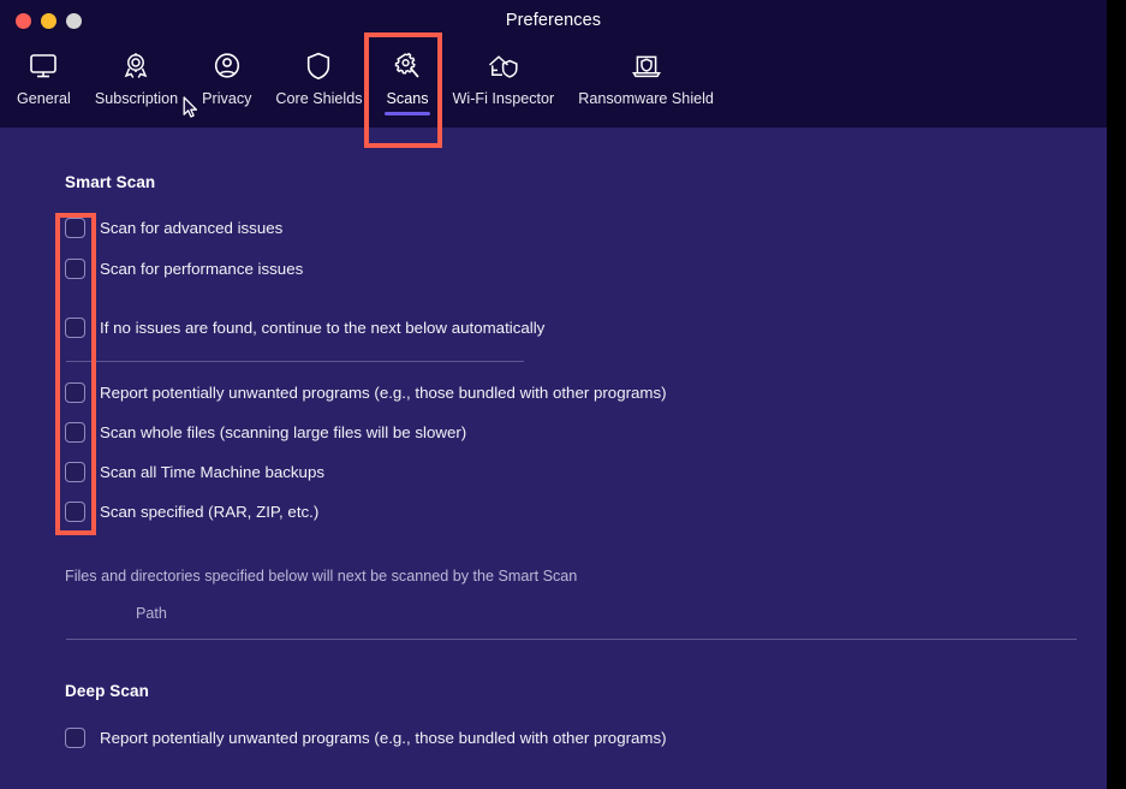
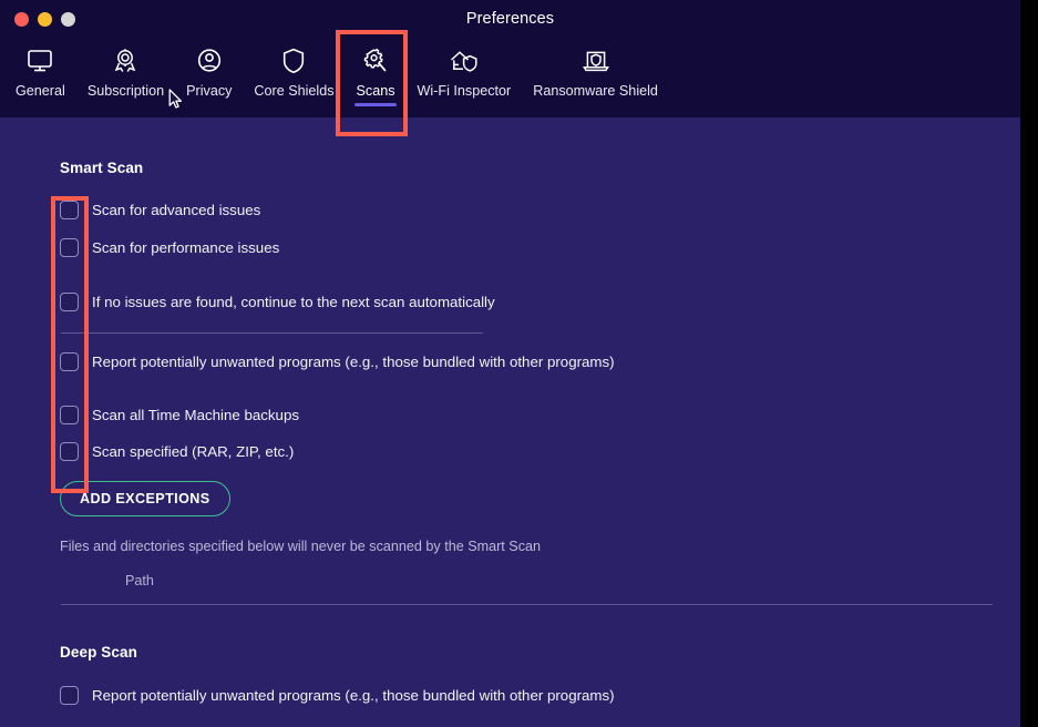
  Preferences
  General
  Subscription
  Privacy
  Core Shields
  Scans
  Wi-Fi Inspector
  Ransomware Shield
  Smart Scan
  Scan for advanced issues
  Scan for performance issues
- If no issues are found, continue to the next below automatically
+ If no issues are found, continue to the next scan automatically
  Report potentially unwanted programs (e.g., those bundled with other programs)
- Scan whole files (scanning large files will be slower)
  Scan all Time Machine backups
  Scan specified (RAR, ZIP, etc.)
+ ADD EXCEPTIONS
- Files and directories specified below will next be scanned by the Smart Scan
+ Files and directories specified below will never be scanned by the Smart Scan
  Path
  Deep Scan
  Report potentially unwanted programs (e.g., those bundled with other programs)
